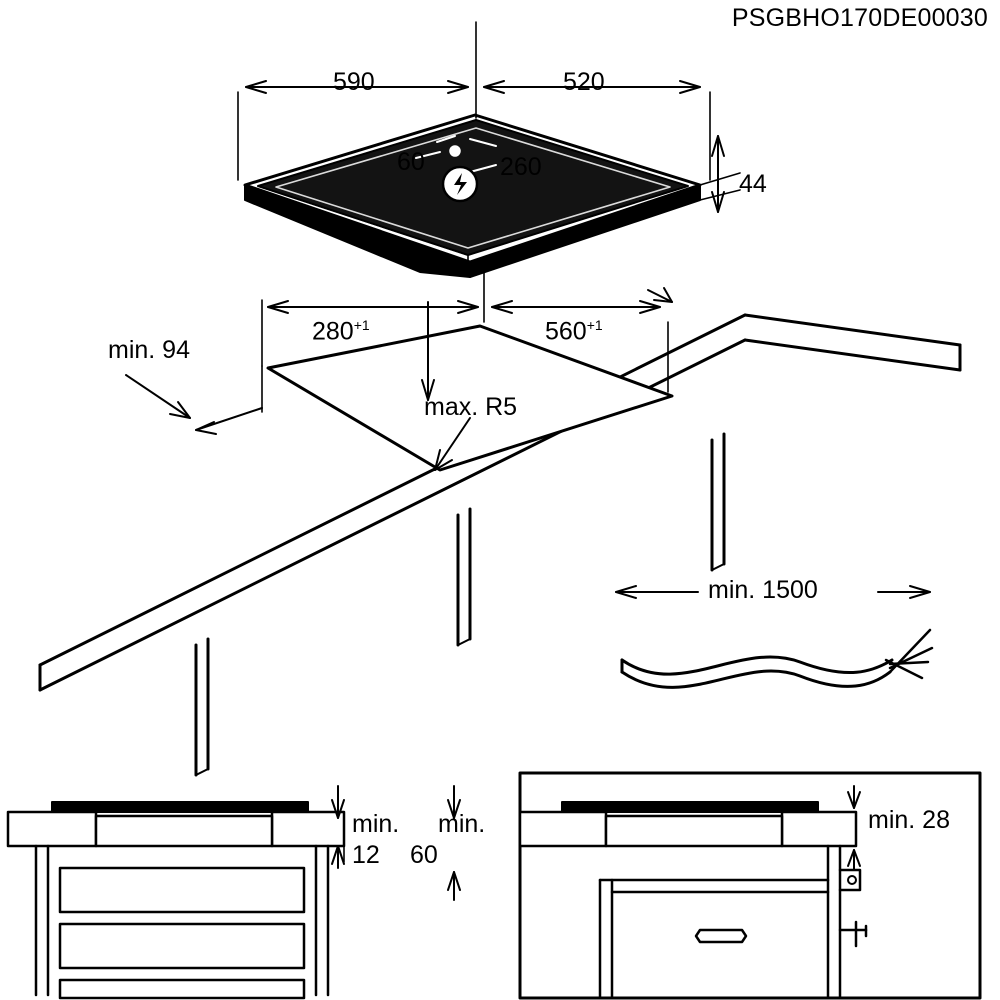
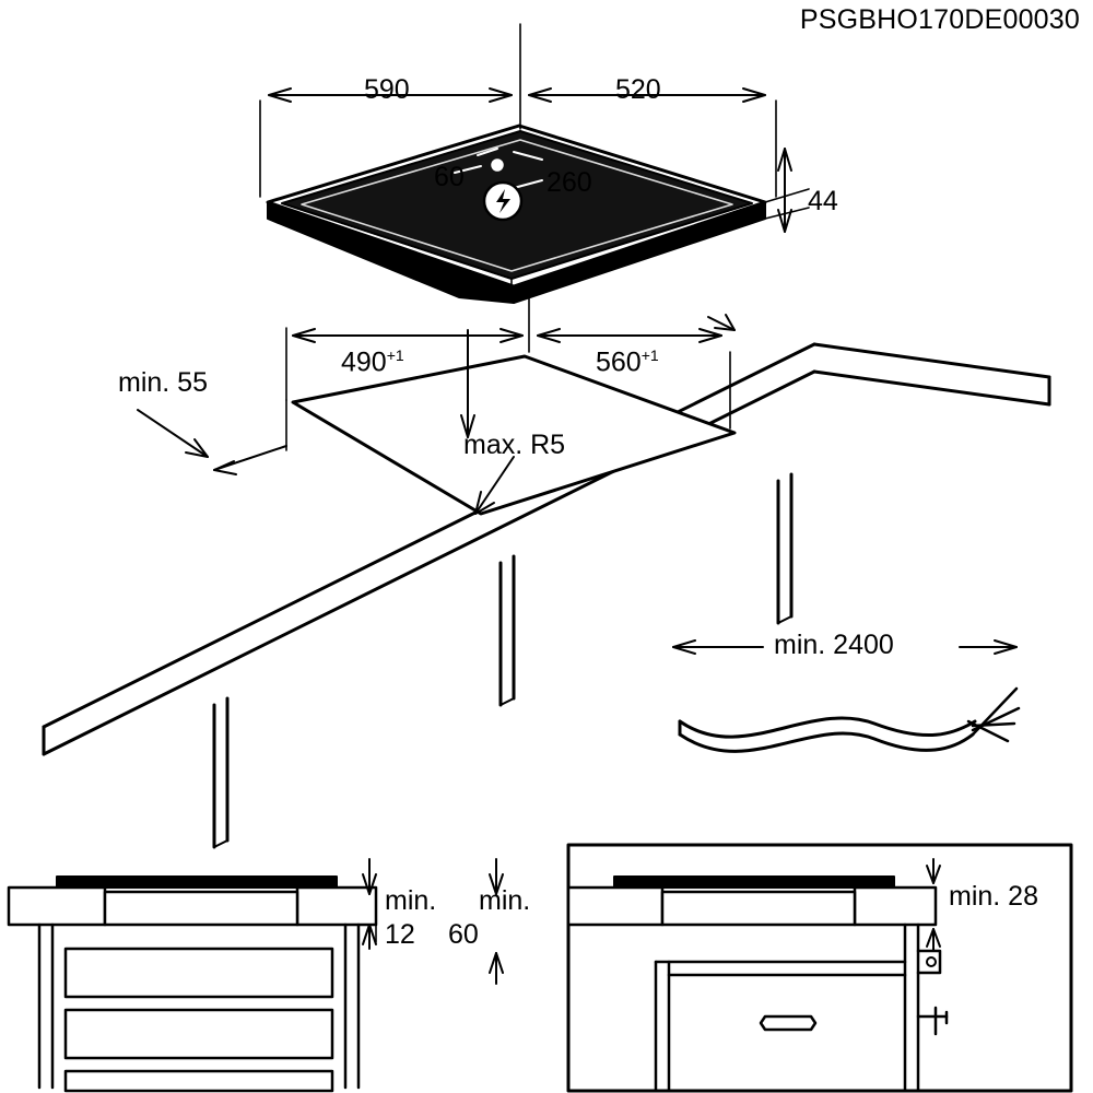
  PSGBHO170DE00030
  590
  520
  60
  44
- min. 94
+ min. 55
- 280+1
+ 490+1
  560+1
  max. R5
- min. 1500
+ min. 2400
  min.
  12
  min.
  60
  min. 28
